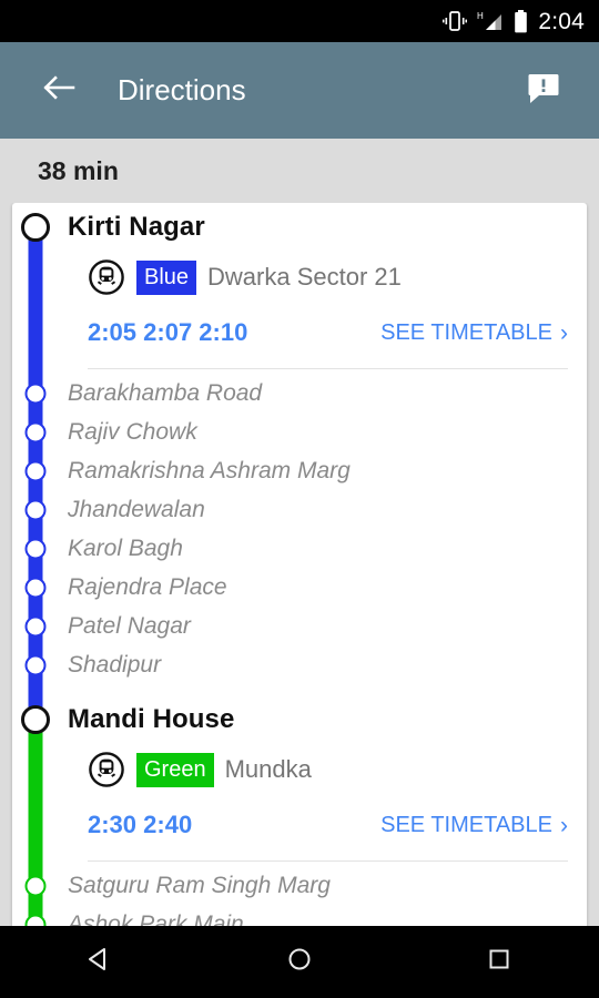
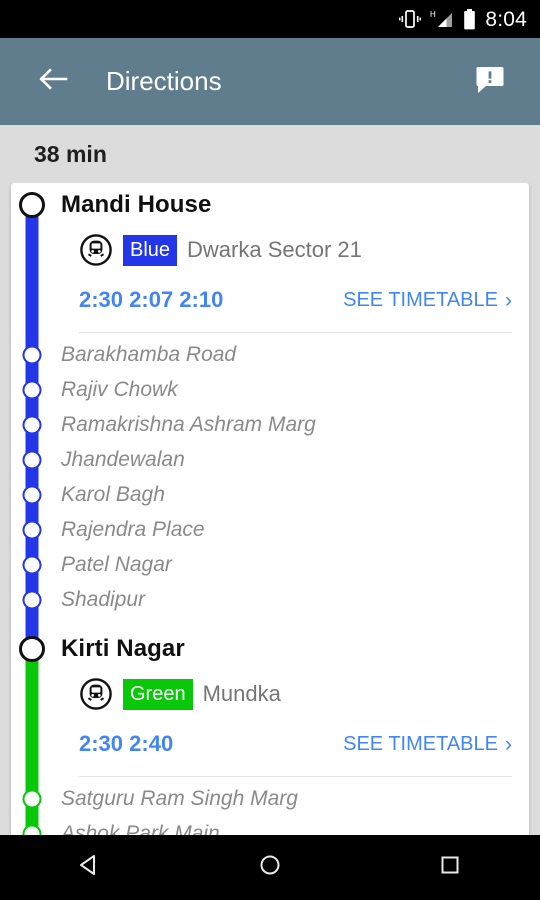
  H
- 2:04
+ 8:04
  Directions
  38 min
- Kirti Nagar
+ Mandi House
  Blue
  Dwarka Sector 21
- 2:05 2:07 2:10
+ 2:30 2:07 2:10
  SEE TIMETABLE
  ›
  Barakhamba Road
  Rajiv Chowk
  Ramakrishna Ashram Marg
  Jhandewalan
  Karol Bagh
  Rajendra Place
  Patel Nagar
  Shadipur
- Mandi House
+ Kirti Nagar
  Green
  Mundka
  2:30 2:40
  SEE TIMETABLE
  ›
  Satguru Ram Singh Marg
  Ashok Park Main
